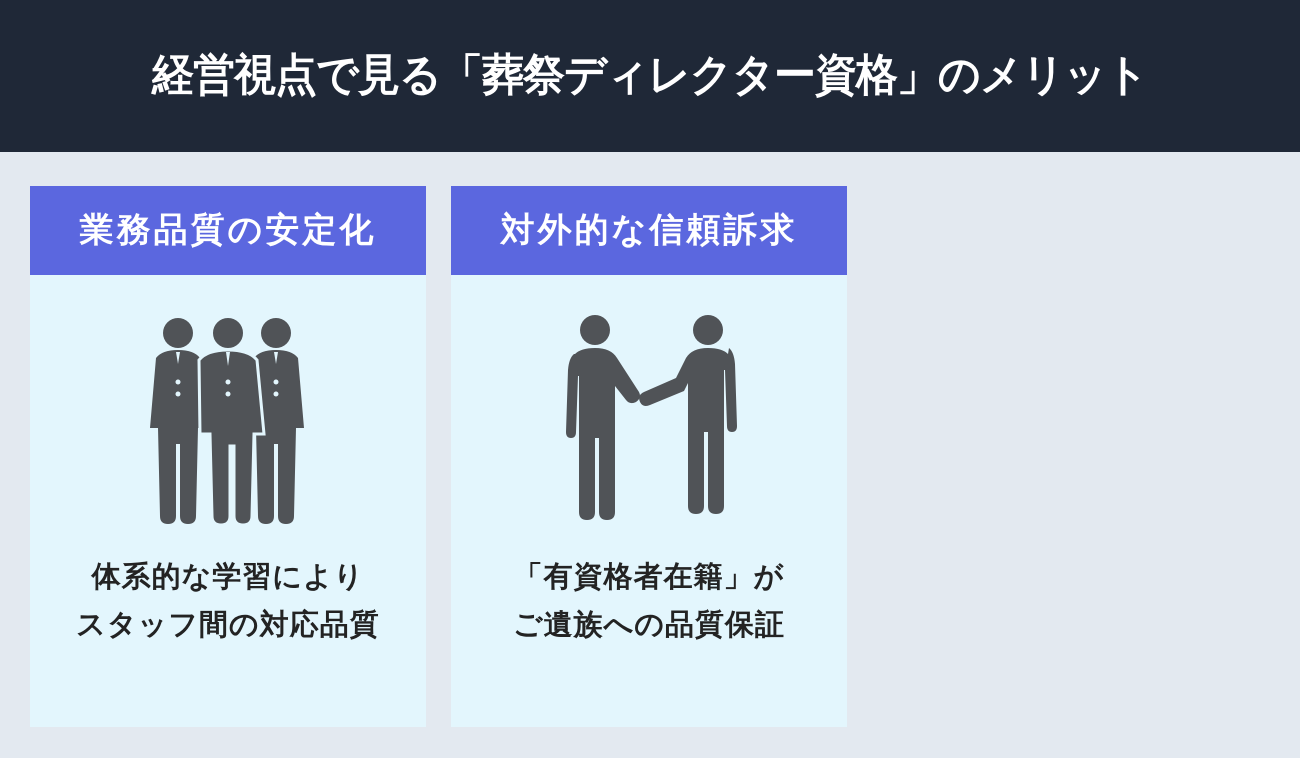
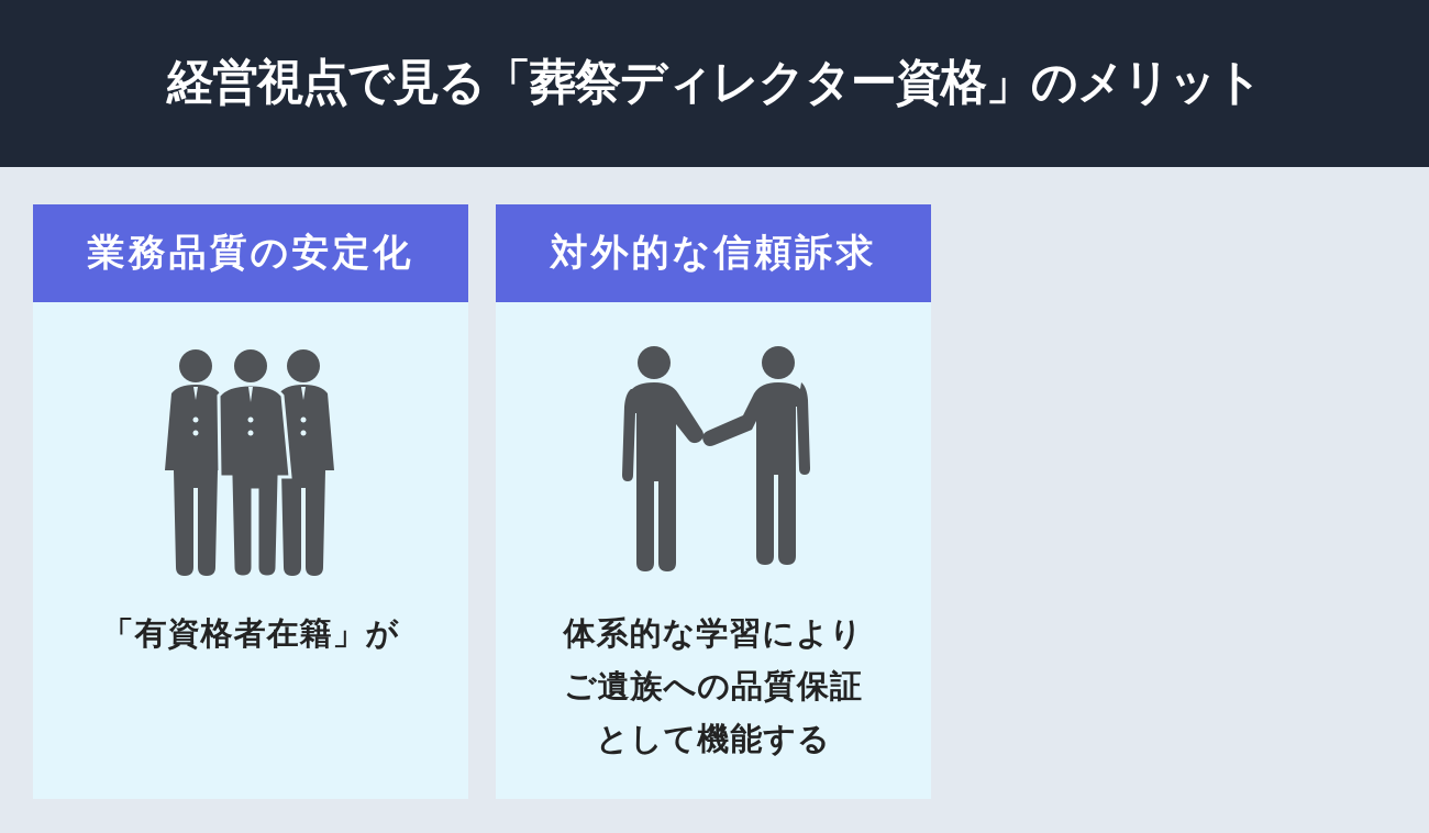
  経営視点で見る「葬祭ディレクター資格」のメリット
  業務品質の安定化
- 体系的な学習により
+ 「有資格者在籍」が
- スタッフ間の対応品質
  対外的な信頼訴求
- 「有資格者在籍」が
+ 体系的な学習により
  ご遺族への品質保証
+ として機能する
